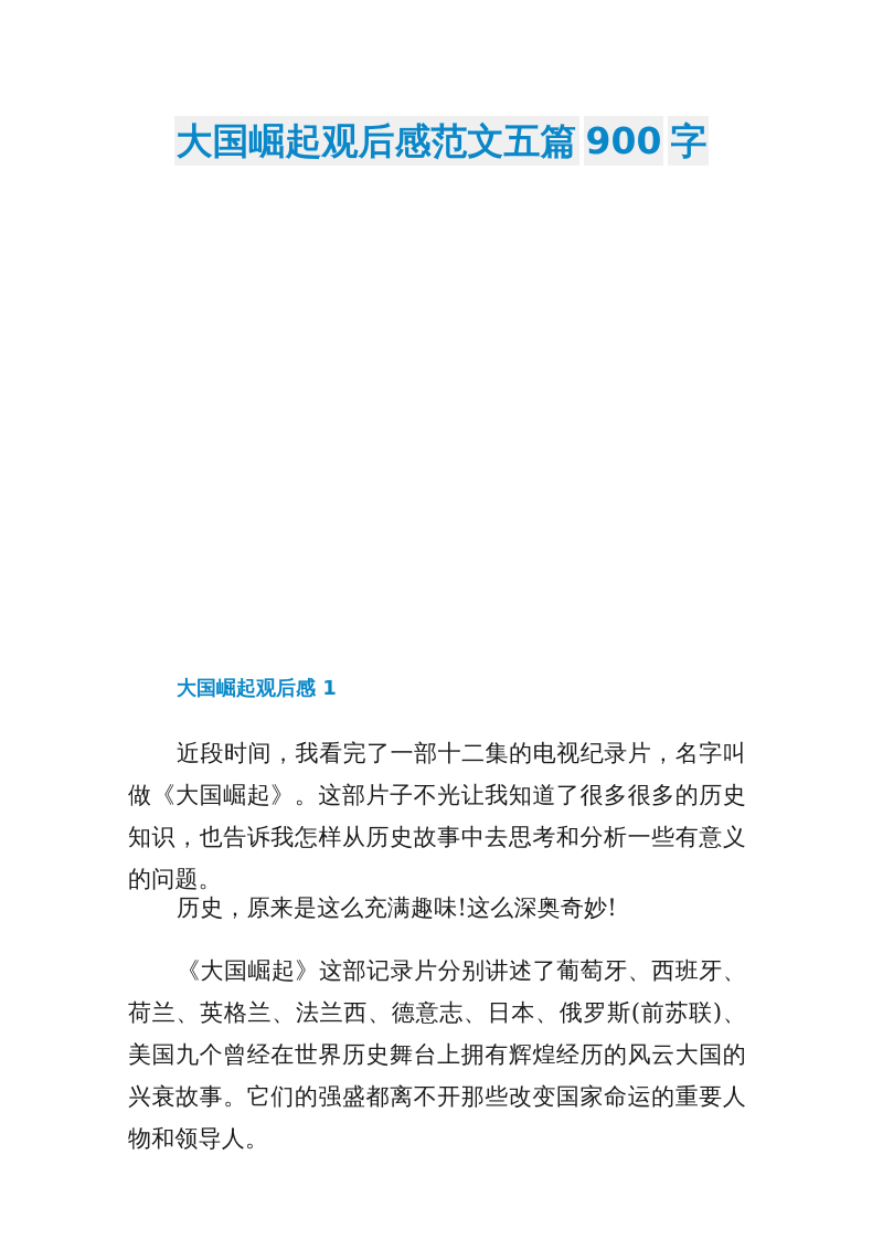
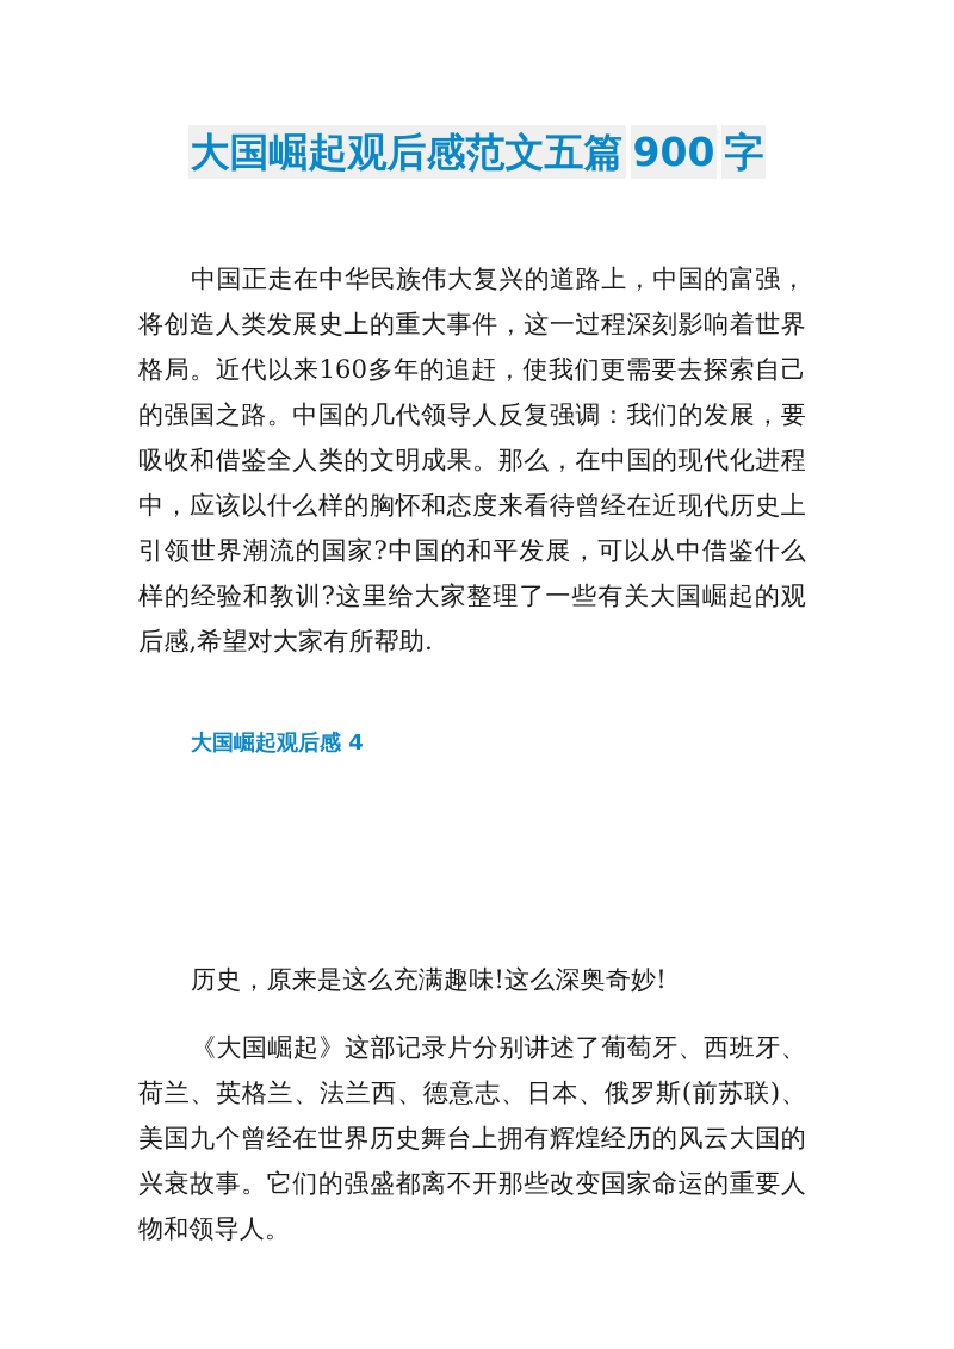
  大国崛起观后感范文五篇 900 字
+ 中国正走在中华民族伟大复兴的道路上，中国的富强，将创造人类发展史上的重大事件，这一过程深刻影响着世界格局。近代以来160多年的追赶，使我们更需要去探索自己的强国之路。中国的几代领导人反复强调：我们的发展，要吸收和借鉴全人类的文明成果。那么，在中国的现代化进程中，应该以什么样的胸怀和态度来看待曾经在近现代历史上引领世界潮流的国家?中国的和平发展，可以从中借鉴什么样的经验和教训?这里给大家整理了一些有关大国崛起的观后感,希望对大家有所帮助.
- 大国崛起观后感 1
+ 大国崛起观后感 4
- 近段时间，我看完了一部十二集的电视纪录片，名字叫做《大国崛起》。这部片子不光让我知道了很多很多的历史知识，也告诉我怎样从历史故事中去思考和分析一些有意义的问题。
  历史，原来是这么充满趣味!这么深奥奇妙!
  《大国崛起》这部记录片分别讲述了葡萄牙、西班牙、荷兰、英格兰、法兰西、德意志、日本、俄罗斯(前苏联)、美国九个曾经在世界历史舞台上拥有辉煌经历的风云大国的兴衰故事。它们的强盛都离不开那些改变国家命运的重要人物和领导人。
